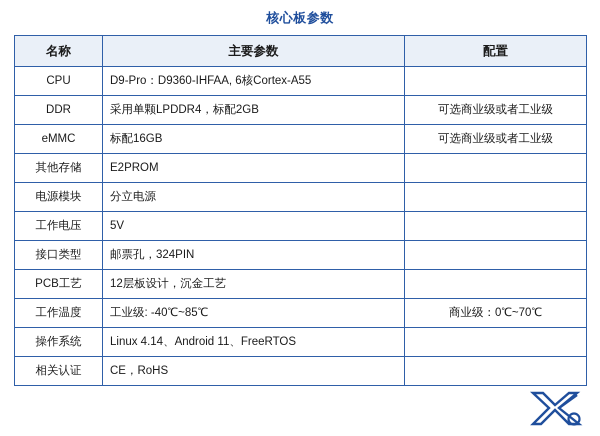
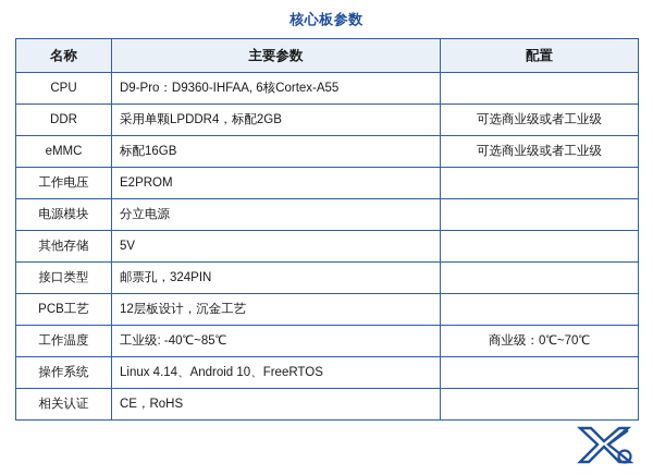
  核心板参数
  名称	主要参数	配置
  CPU	D9-Pro：D9360-IHFAA, 6核Cortex-A55
  DDR	采用单颗LPDDR4，标配2GB	可选商业级或者工业级
  eMMC	标配16GB	可选商业级或者工业级
- 其他存储	E2PROM
+ 工作电压	E2PROM
  电源模块	分立电源
- 工作电压	5V
+ 其他存储	5V
  接口类型	邮票孔，324PIN
  PCB工艺	12层板设计，沉金工艺
  工作温度	工业级: -40℃~85℃	商业级：0℃~70℃
- 操作系统	Linux 4.14、Android 11、FreeRTOS
+ 操作系统	Linux 4.14、Android 10、FreeRTOS
  相关认证	CE，RoHS
